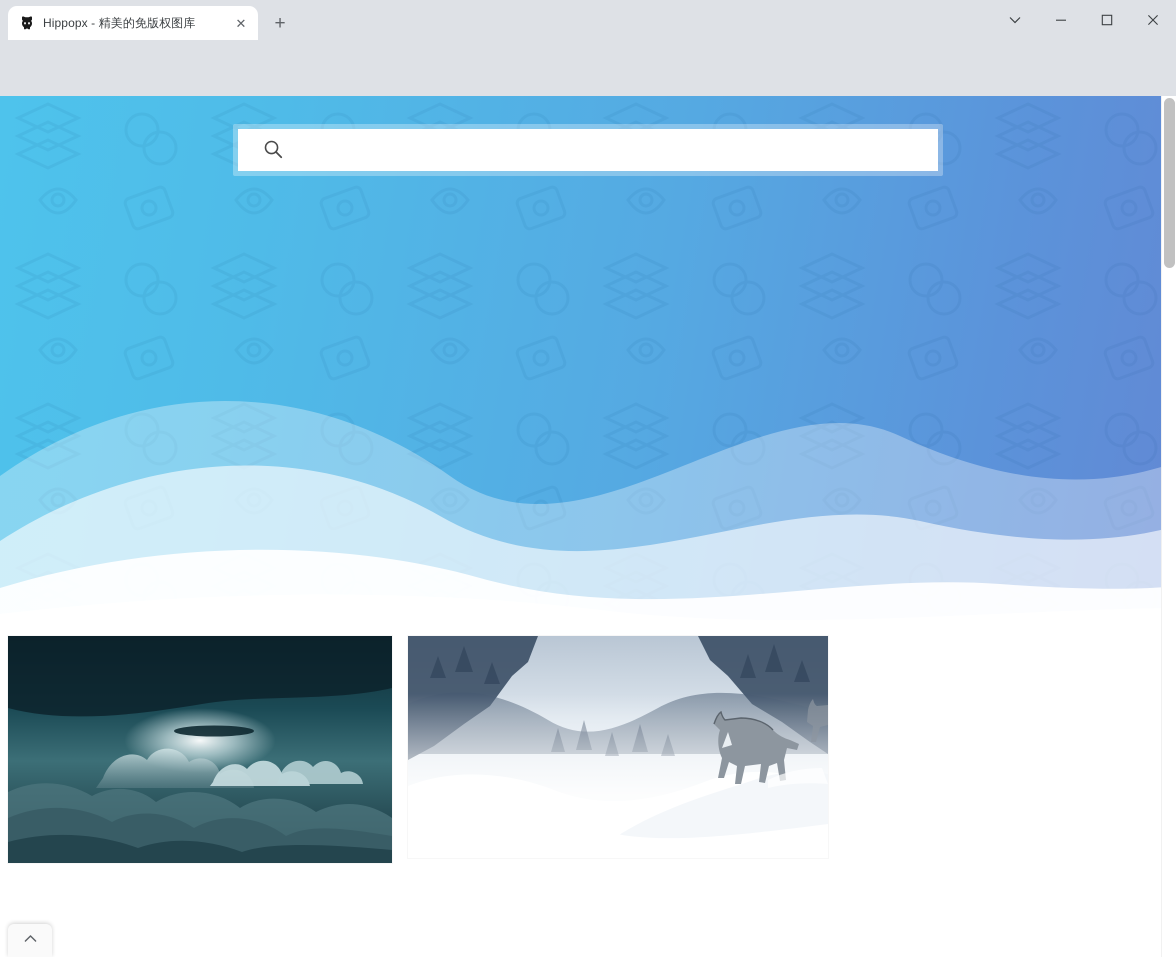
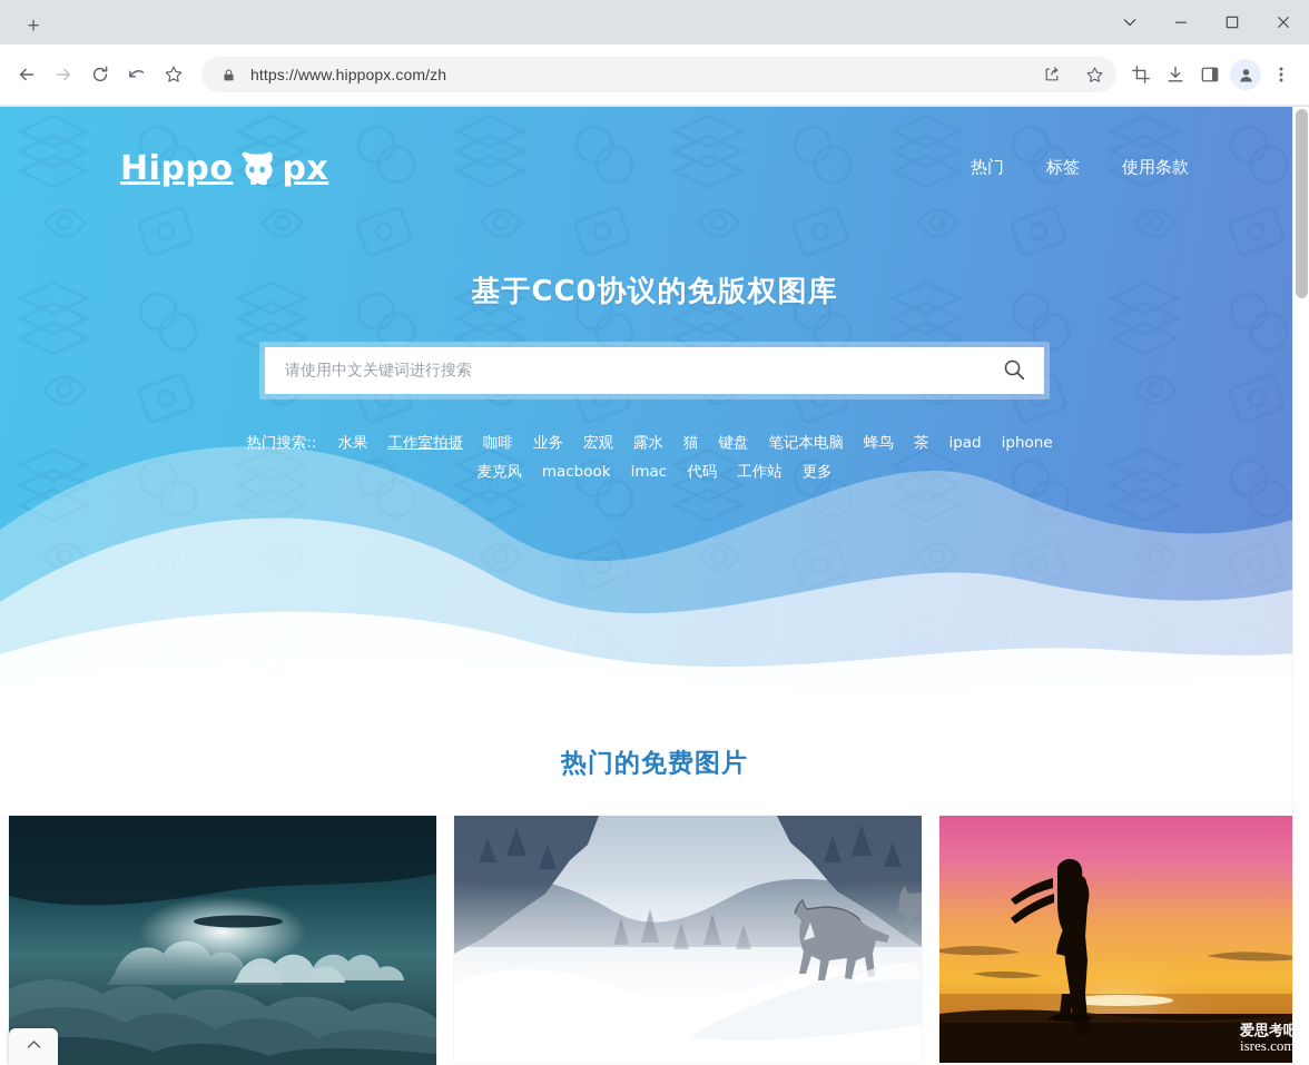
- Hippopx - 精美的免版权图库
- ✕
  +
+ https://www.hippopx.com/zh
+ Hippo
+ px
+ 热门
+ 标签
+ 使用条款
+ 基于CC0协议的免版权图库
+ 请使用中文关键词进行搜索
+ 热门搜索:: 水果 工作室拍摄 咖啡 业务 宏观 露水 猫 键盘 笔记本电脑 蜂鸟 茶 ipad iphone麦克风 macbook imac 代码 工作站 更多
+ 热门的免费图片
+ 爱思考吧
+ isres.com
